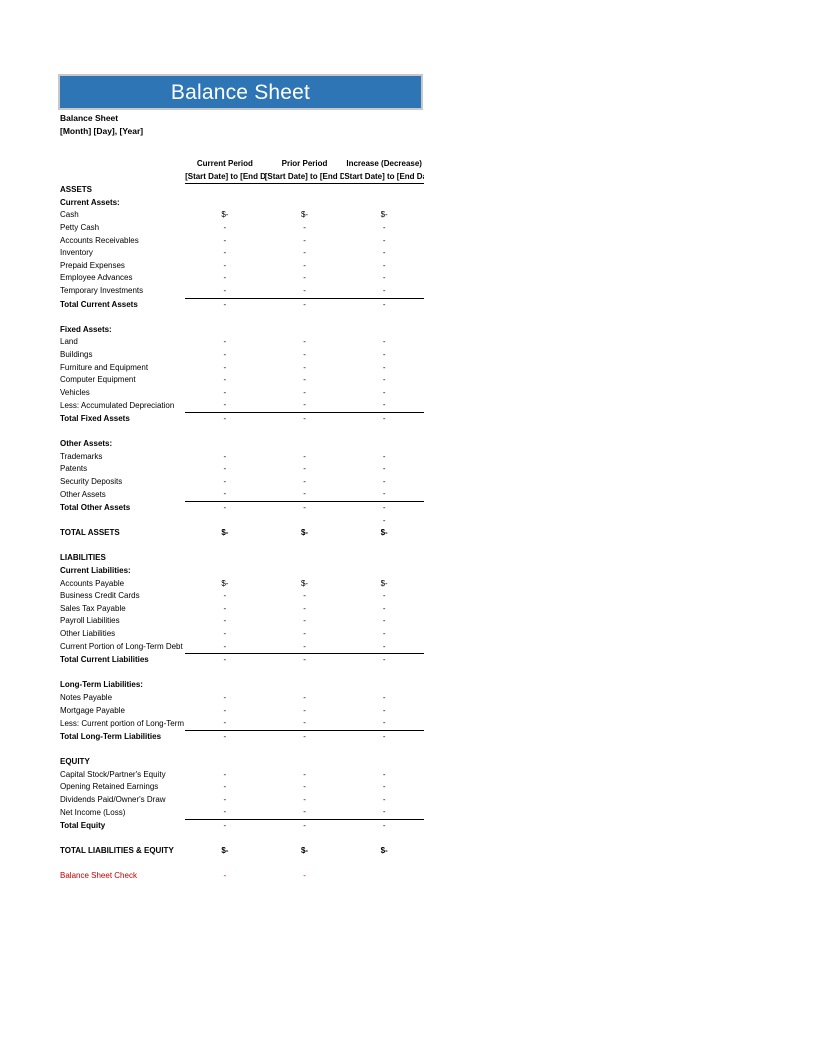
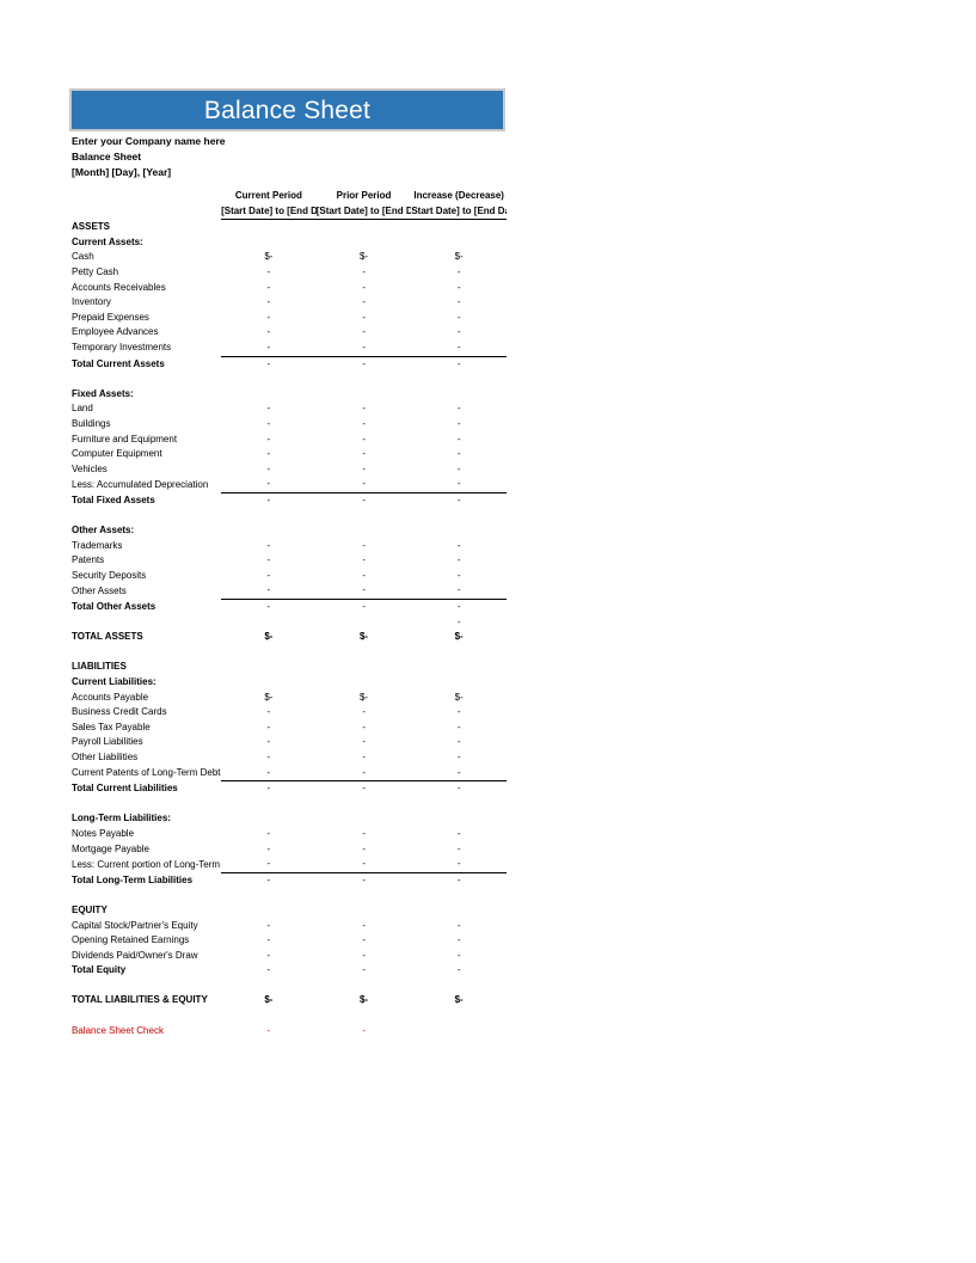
  Balance Sheet
+ Enter your Company name here
  Balance Sheet
  [Month] [Day], [Year]
  	Current Period	Prior Period	Increase (Decrease)
  	[Start Date] to [End D	[Start Date] to [End D	Start Date] to [End D
  ASSETS
  Current Assets:
  Cash	$-	$-	$-
  Petty Cash	-	-	-
  Accounts Receivables	-	-	-
  Inventory	-	-	-
  Prepaid Expenses	-	-	-
  Employee Advances	-	-	-
  Temporary Investments	-	-	-
  Total Current Assets	-	-	-
  Fixed Assets:
  Land	-	-	-
  Buildings	-	-	-
  Furniture and Equipment	-	-	-
  Computer Equipment	-	-	-
  Vehicles	-	-	-
  Less: Accumulated Depreciation	-	-	-
  Total Fixed Assets	-	-	-
  Other Assets:
  Trademarks	-	-	-
  Patents	-	-	-
  Security Deposits	-	-	-
  Other Assets	-	-	-
  Total Other Assets	-	-	-
  			-
  TOTAL ASSETS	$-	$-	$-
  LIABILITIES
  Current Liabilities:
  Accounts Payable	$-	$-	$-
  Business Credit Cards	-	-	-
  Sales Tax Payable	-	-	-
  Payroll Liabilities	-	-	-
  Other Liabilities	-	-	-
- Current Portion of Long-Term Debt	-	-	-
+ Current Patents of Long-Term Debt	-	-	-
  Total Current Liabilities	-	-	-
  Long-Term Liabilities:
  Notes Payable	-	-	-
  Mortgage Payable	-	-	-
  Less: Current portion of Long-Term	-	-	-
  Total Long-Term Liabilities	-	-	-
  EQUITY
  Capital Stock/Partner's Equity	-	-	-
  Opening Retained Earnings	-	-	-
  Dividends Paid/Owner's Draw	-	-	-
- Net Income (Loss)	-	-	-
  Total Equity	-	-	-
  TOTAL LIABILITIES & EQUITY	$-	$-	$-
  Balance Sheet Check	-	-
